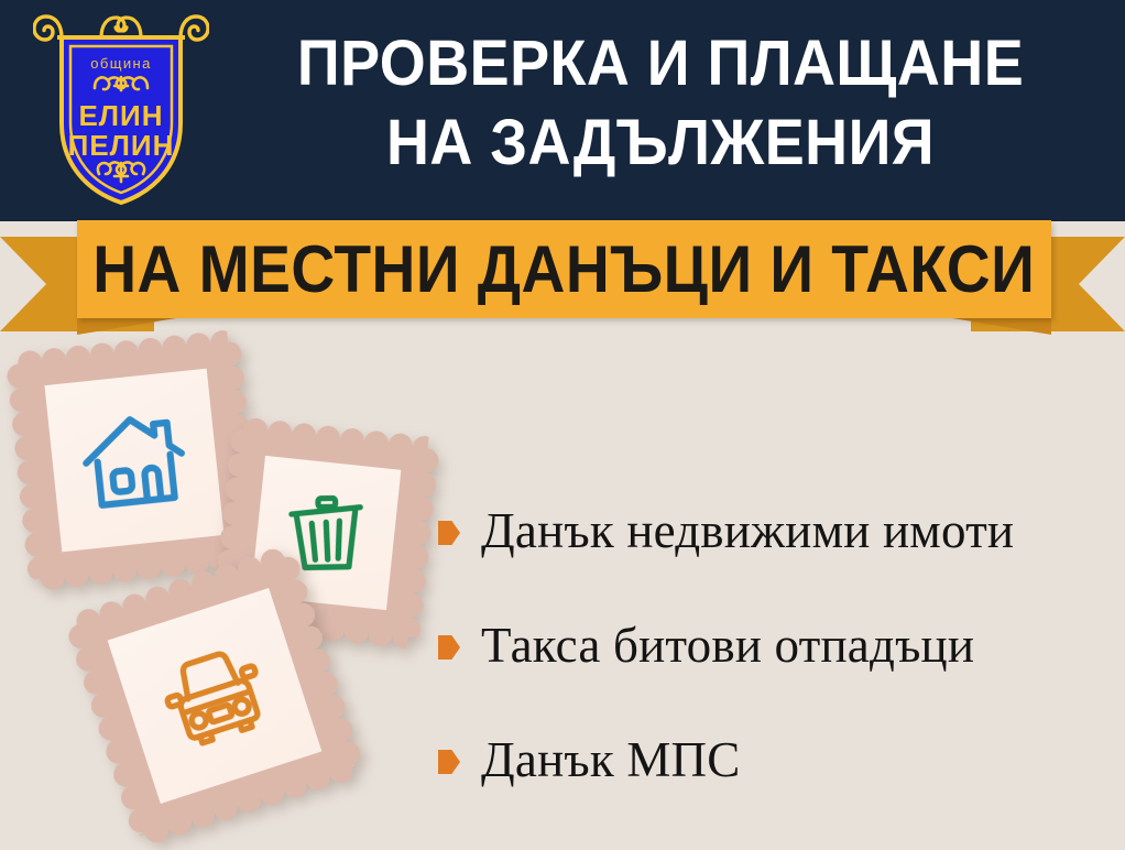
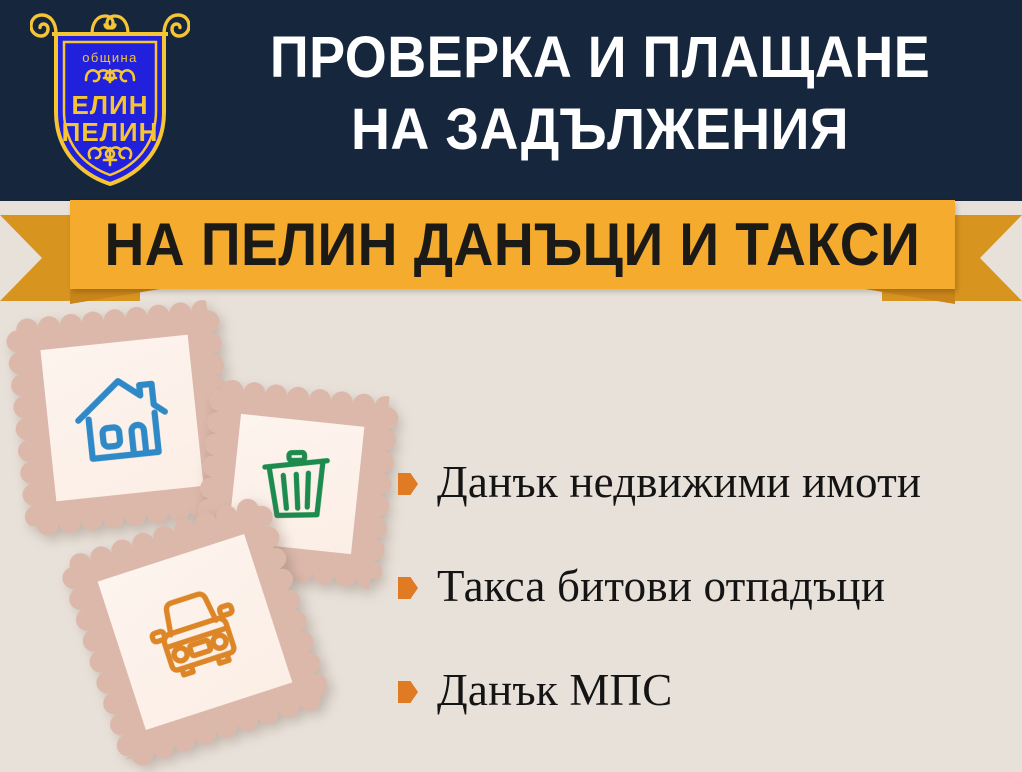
  община
  ЕЛИН
  ПЕЛИН
  ПРОВЕРКА И ПЛАЩАНЕ
  НА ЗАДЪЛЖЕНИЯ
- НА МЕСТНИ ДАНЪЦИ И ТАКСИ
+ НА ПЕЛИН ДАНЪЦИ И ТАКСИ
  Данък недвижими имоти
  Такса битови отпадъци
  Данък МПС
